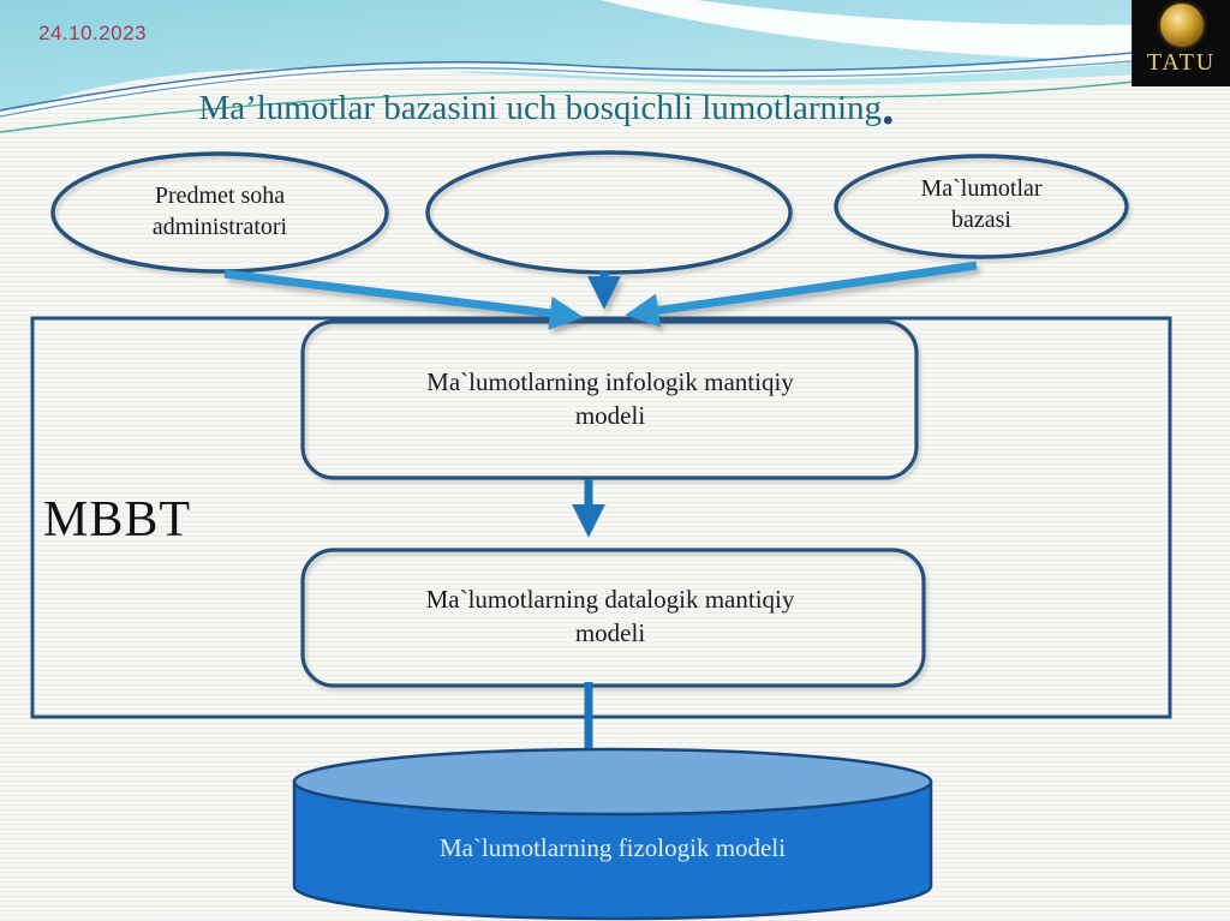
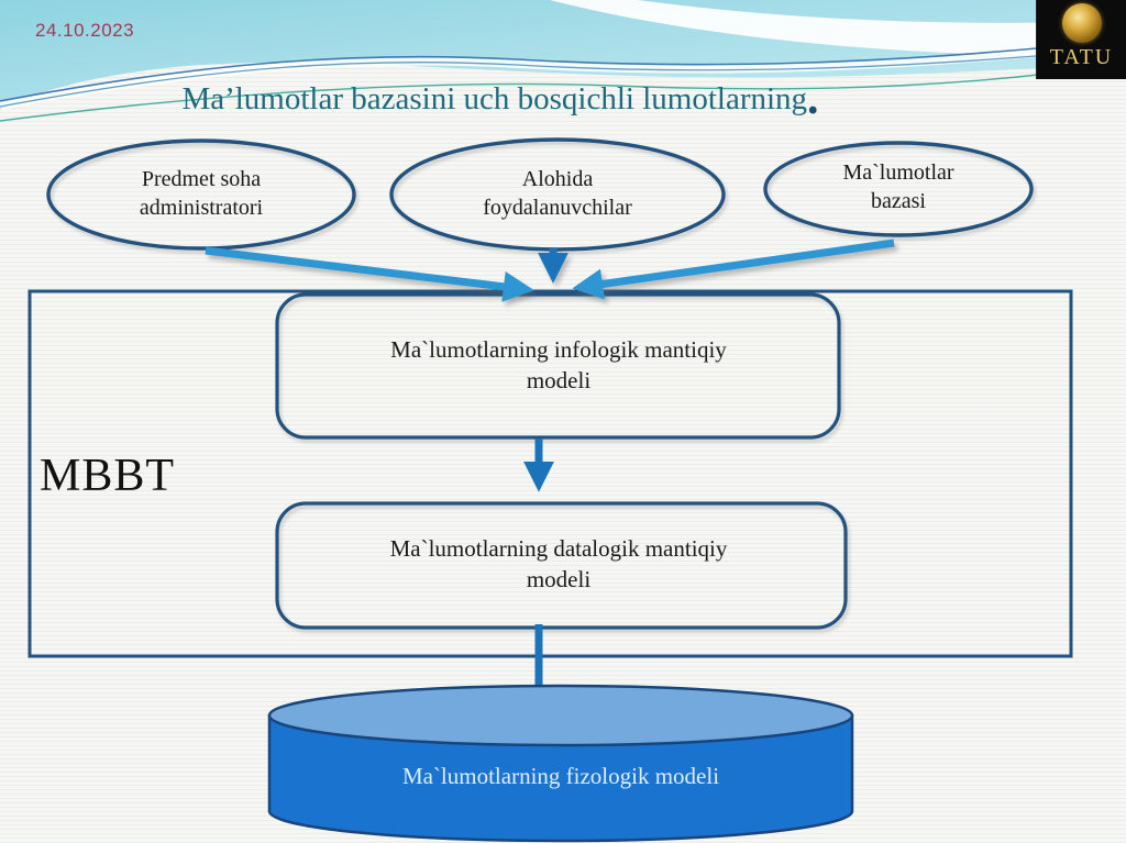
  24.10.2023
  TATU
  Ma’lumotlar bazasini uch bosqichli lumotlarning.
  Predmet soha administratori
+ Alohida foydalanuvchilar
  Ma`lumotlar bazasi
  MBBT
  Ma`lumotlarning infologik mantiqiy modeli
  Ma`lumotlarning datalogik mantiqiy modeli
  Ma`lumotlarning fizologik modeli
